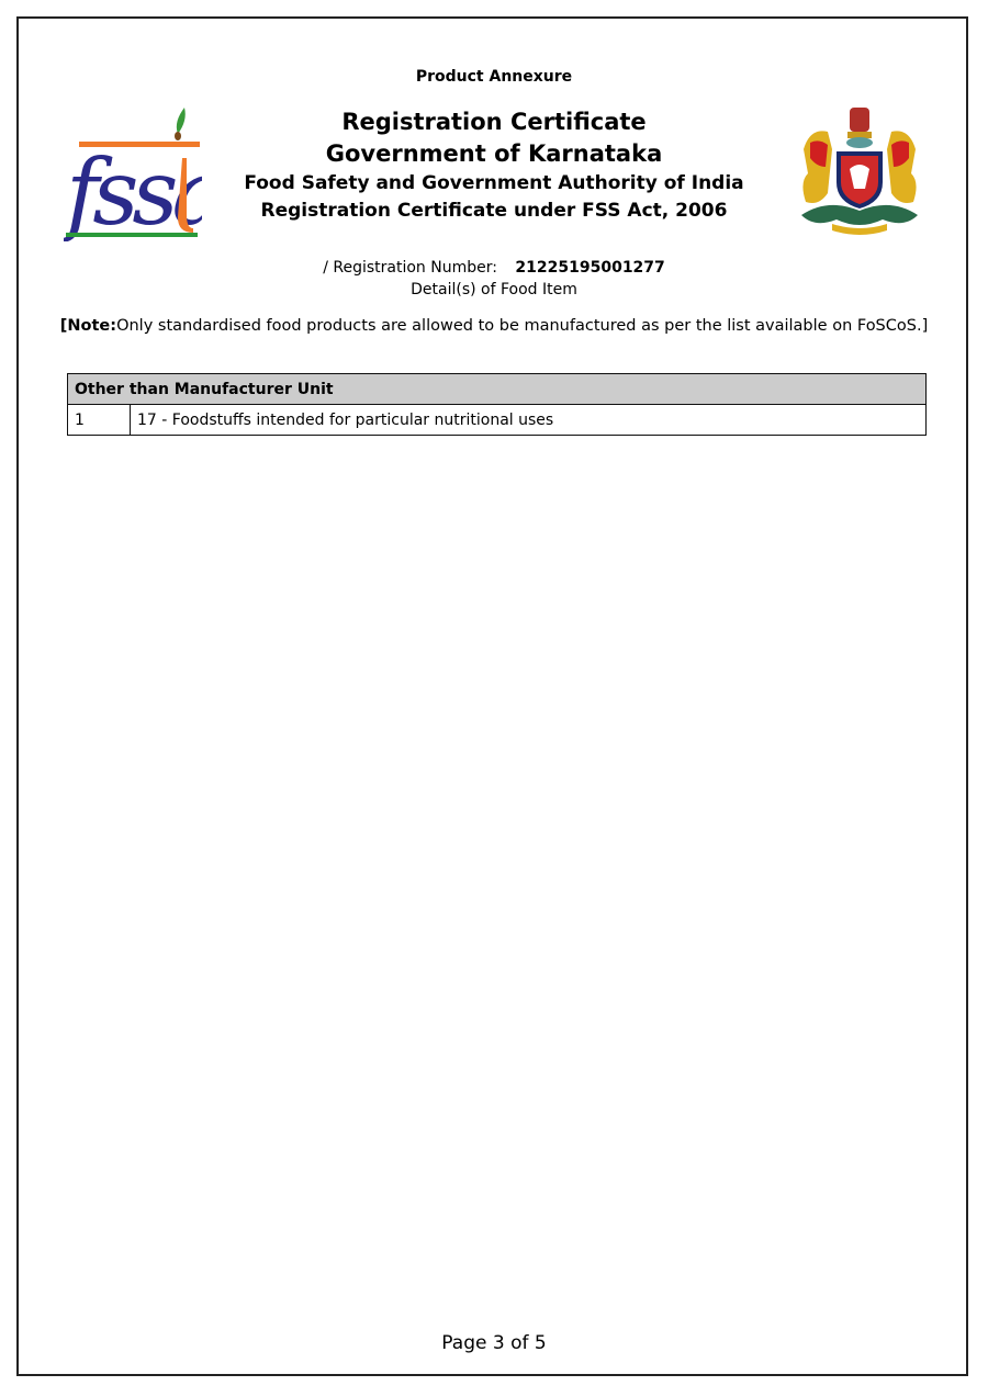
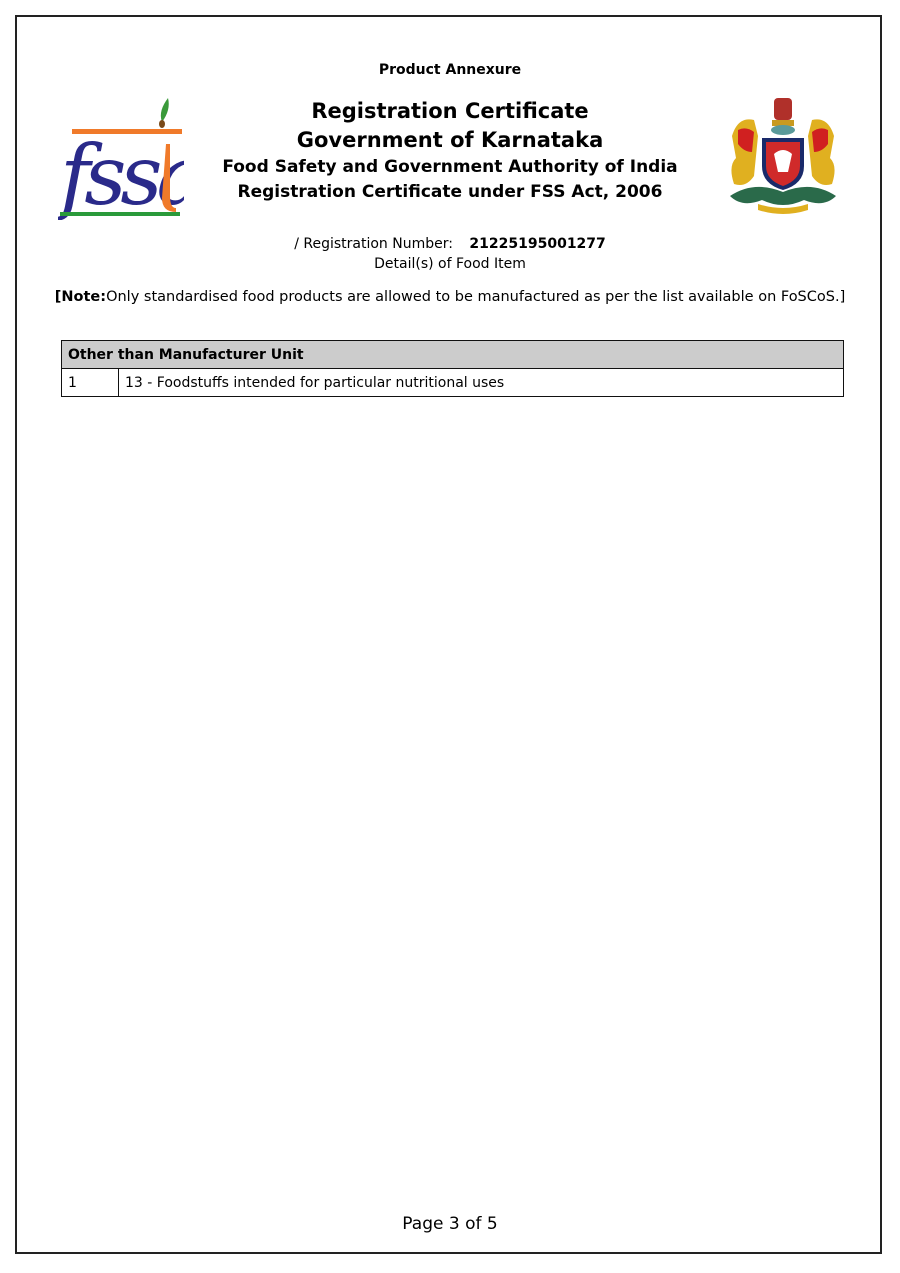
  Product Annexure
  fssa
  Registration Certificate
  Government of Karnataka
  Food Safety and Government Authority of India
  Registration Certificate under FSS Act, 2006
  / Registration Number: 21225195001277
  Detail(s) of Food Item
  [Note:Only standardised food products are allowed to be manufactured as per the list available on FoSCoS.]
  Other than Manufacturer Unit
- 1	17 - Foodstuffs intended for particular nutritional uses
+ 1	13 - Foodstuffs intended for particular nutritional uses
  Page 3 of 5
